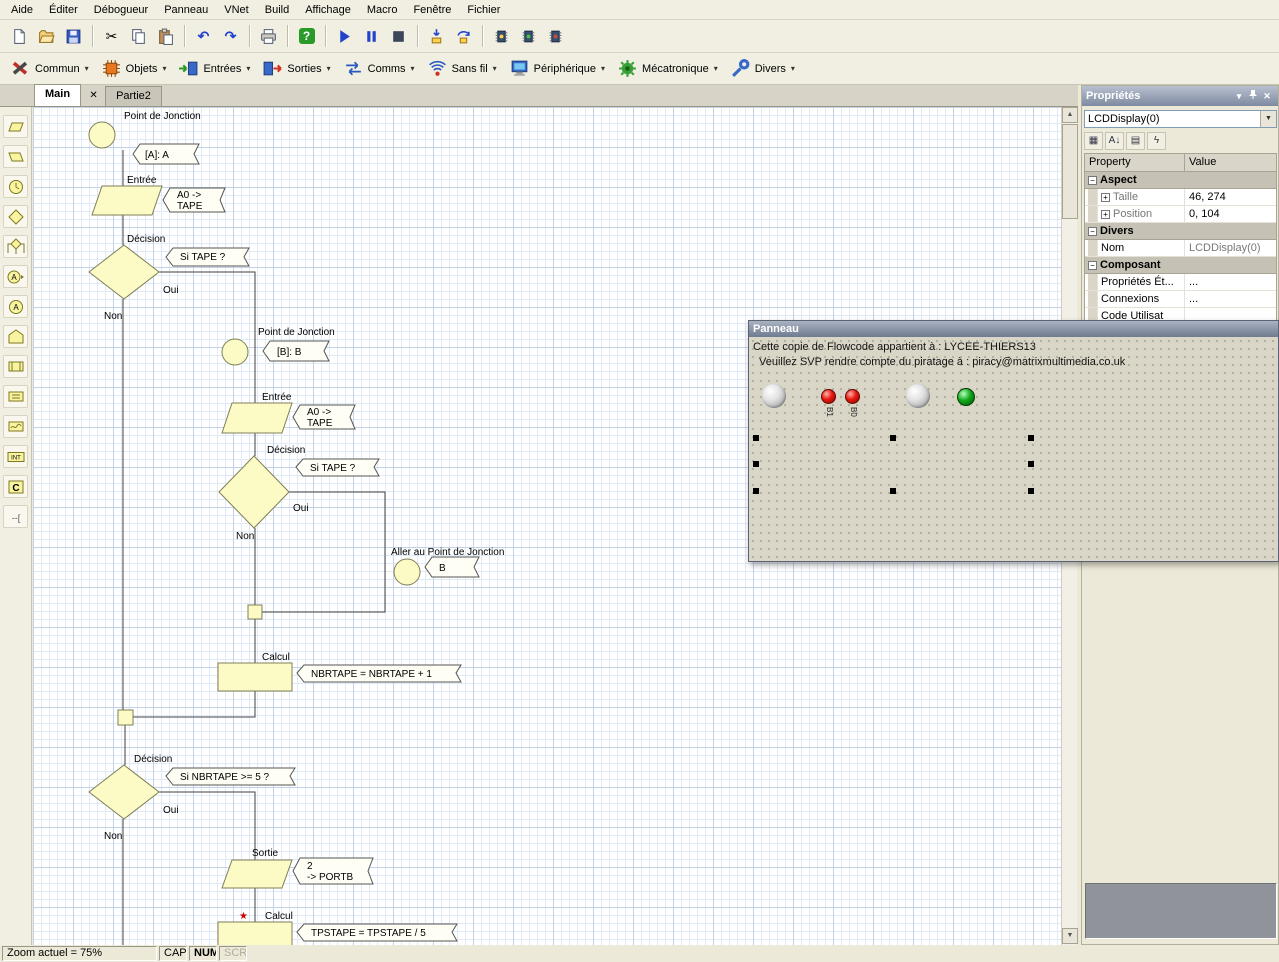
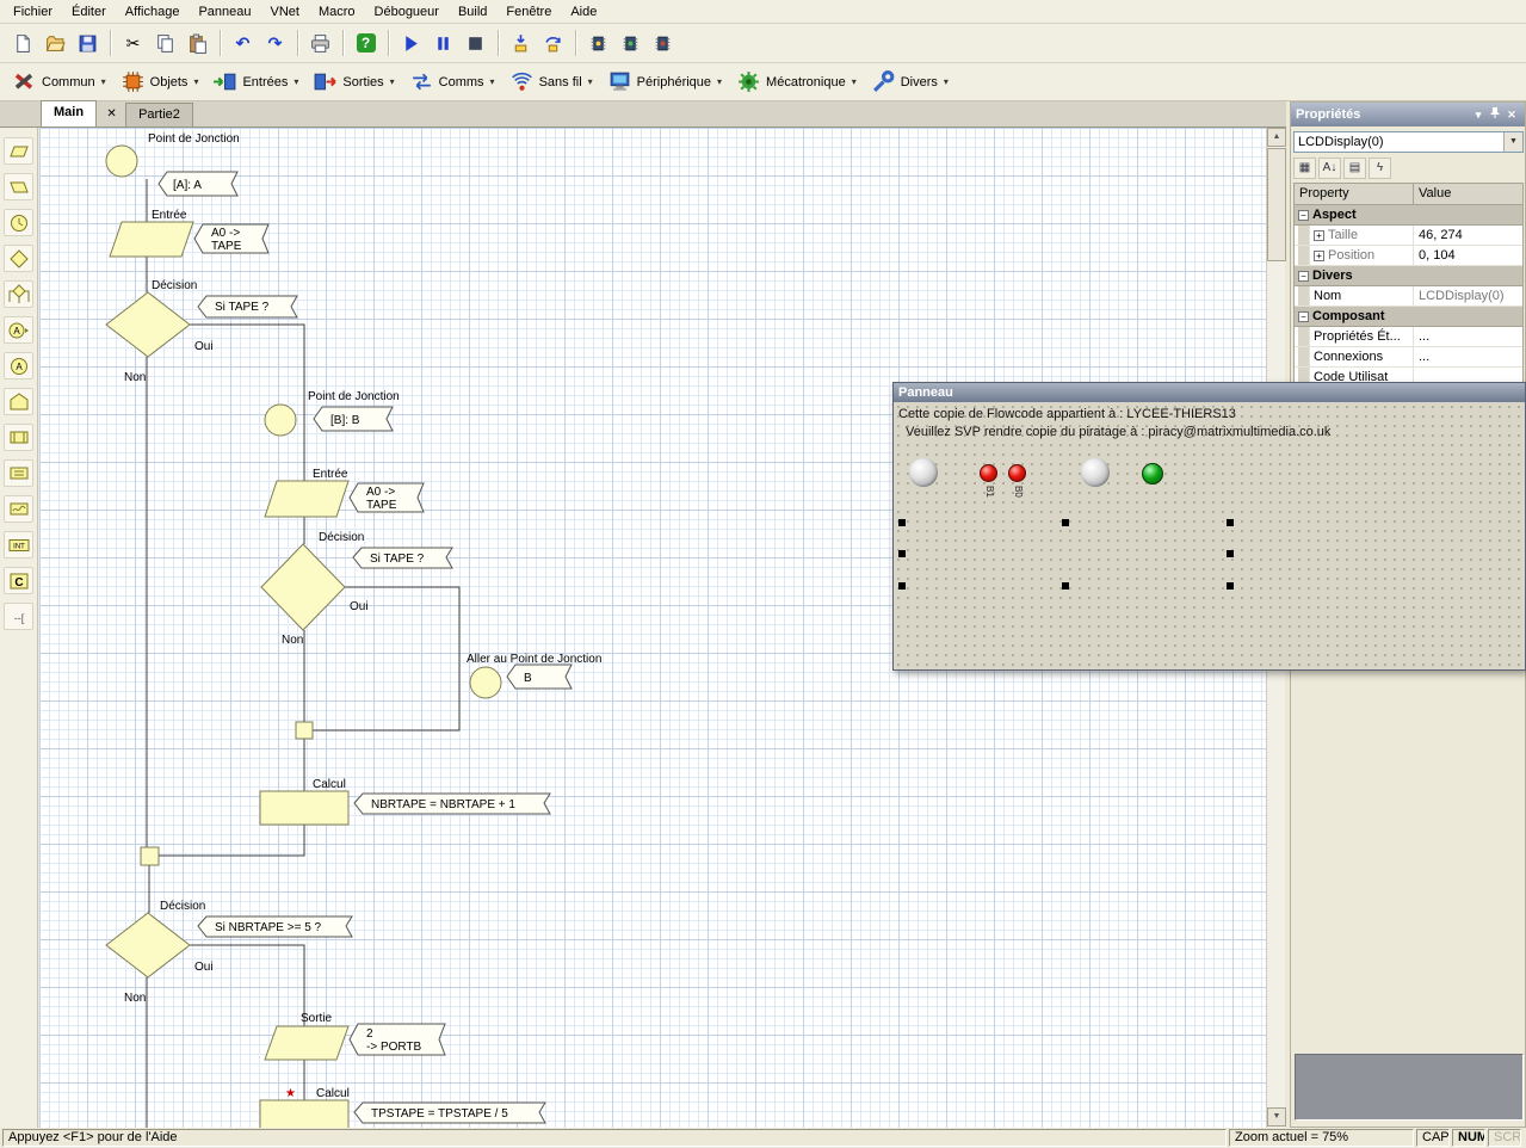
- Aide
+ Fichier
  Éditer
- Débogueur
+ Affichage
  Panneau
  VNet
- Build
+ Macro
- Affichage
+ Débogueur
- Macro
+ Build
  Fenêtre
- Fichier
+ Aide
  ✂
  ↶
  ↷
  ?
  Commun
  ▾
  Objets
  ▾
  Entrées
  ▾
  Sorties
  ▾
  Comms
  ▾
  Sans fil
  ▾
  Périphérique
  ▾
  Mécatronique
  ▾
  Divers
  ▾
  Main
  ✕
  Partie2
  A
  A
  C
  --[
  Point de Jonction
  [A]: A
  Entrée
  A0 ->
  TAPE
  Décision
  Si TAPE ?
  Oui
  Non
  Point de Jonction
  [B]: B
  Entrée
  A0 ->
  TAPE
  Décision
  Si TAPE ?
  Oui
  Non
  Aller au Point de Jonction
  B
  Calcul
  NBRTAPE = NBRTAPE + 1
  Décision
  Si NBRTAPE >= 5 ?
  Oui
  Non
  Sortie
  2
  -> PORTB
  ★
  Calcul
  TPSTAPE = TPSTAPE / 5
  Propriétés
  ▾
  ✕
  LCDDisplay(0)
  ▦
  A↓
  ▤
  ϟ
  Property
  Value
  −
  Aspect
  +
  Taille
  46, 274
  +
  Position
  0, 104
  −
  Divers
  Nom
  LCDDisplay(0)
  −
  Composant
  Propriétés Ét...
  ...
  Connexions
  ...
  Code Utilisat
  Panneau
  Cette copie de Flowcode appartient à : LYCEE-THIERS13
- Veuillez SVP rendre compte du piratage à : piracy@matrixmultimedia.co.uk
+ Veuillez SVP rendre copie du piratage à : piracy@matrixmultimedia.co.uk
+ Appuyez <F1> pour de l'Aide
  Zoom actuel = 75%
  CAP
  NUM
  SCR
